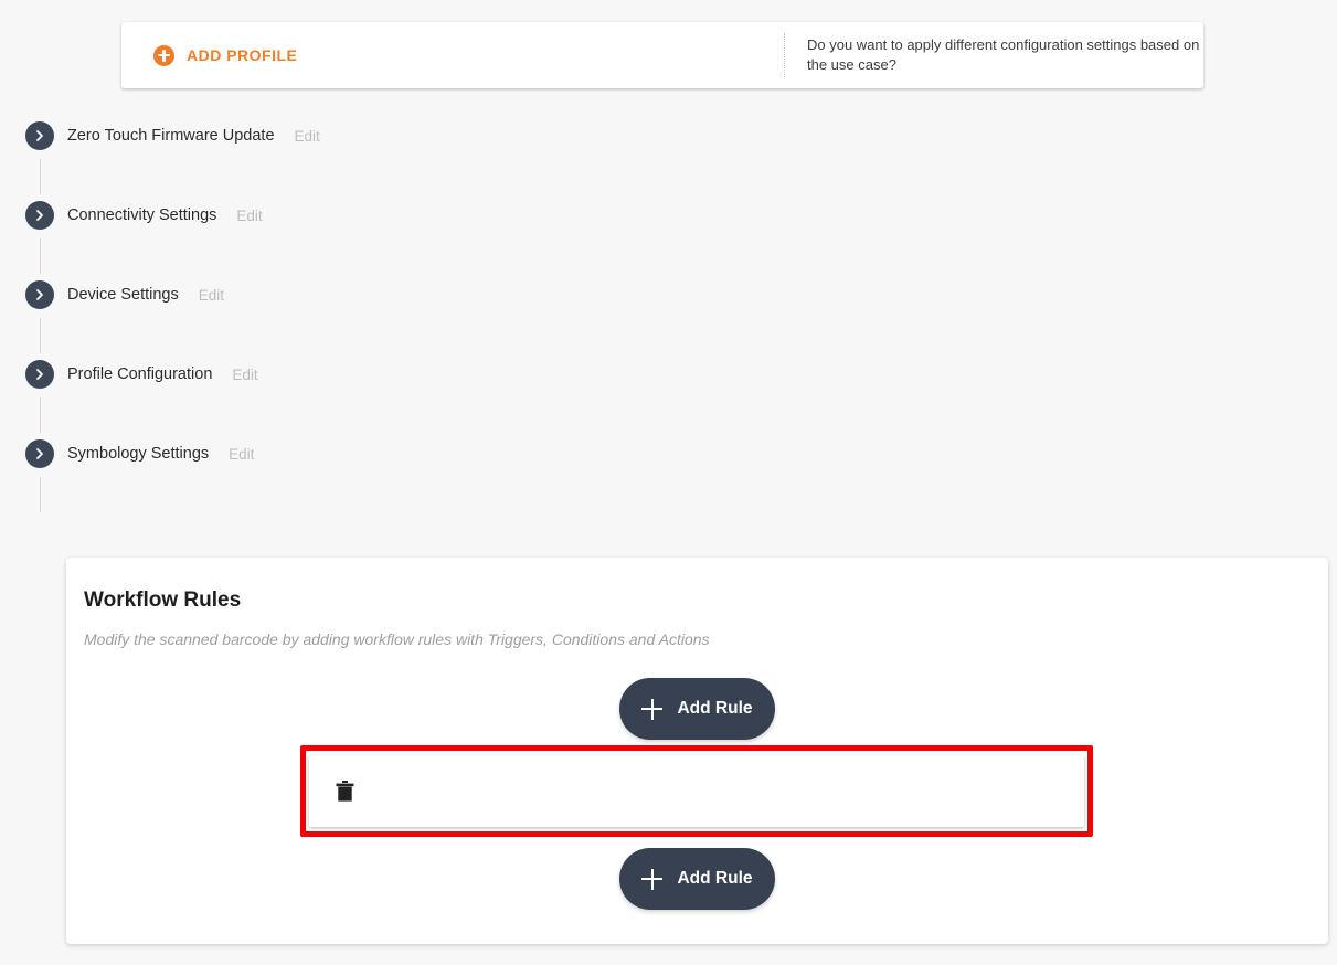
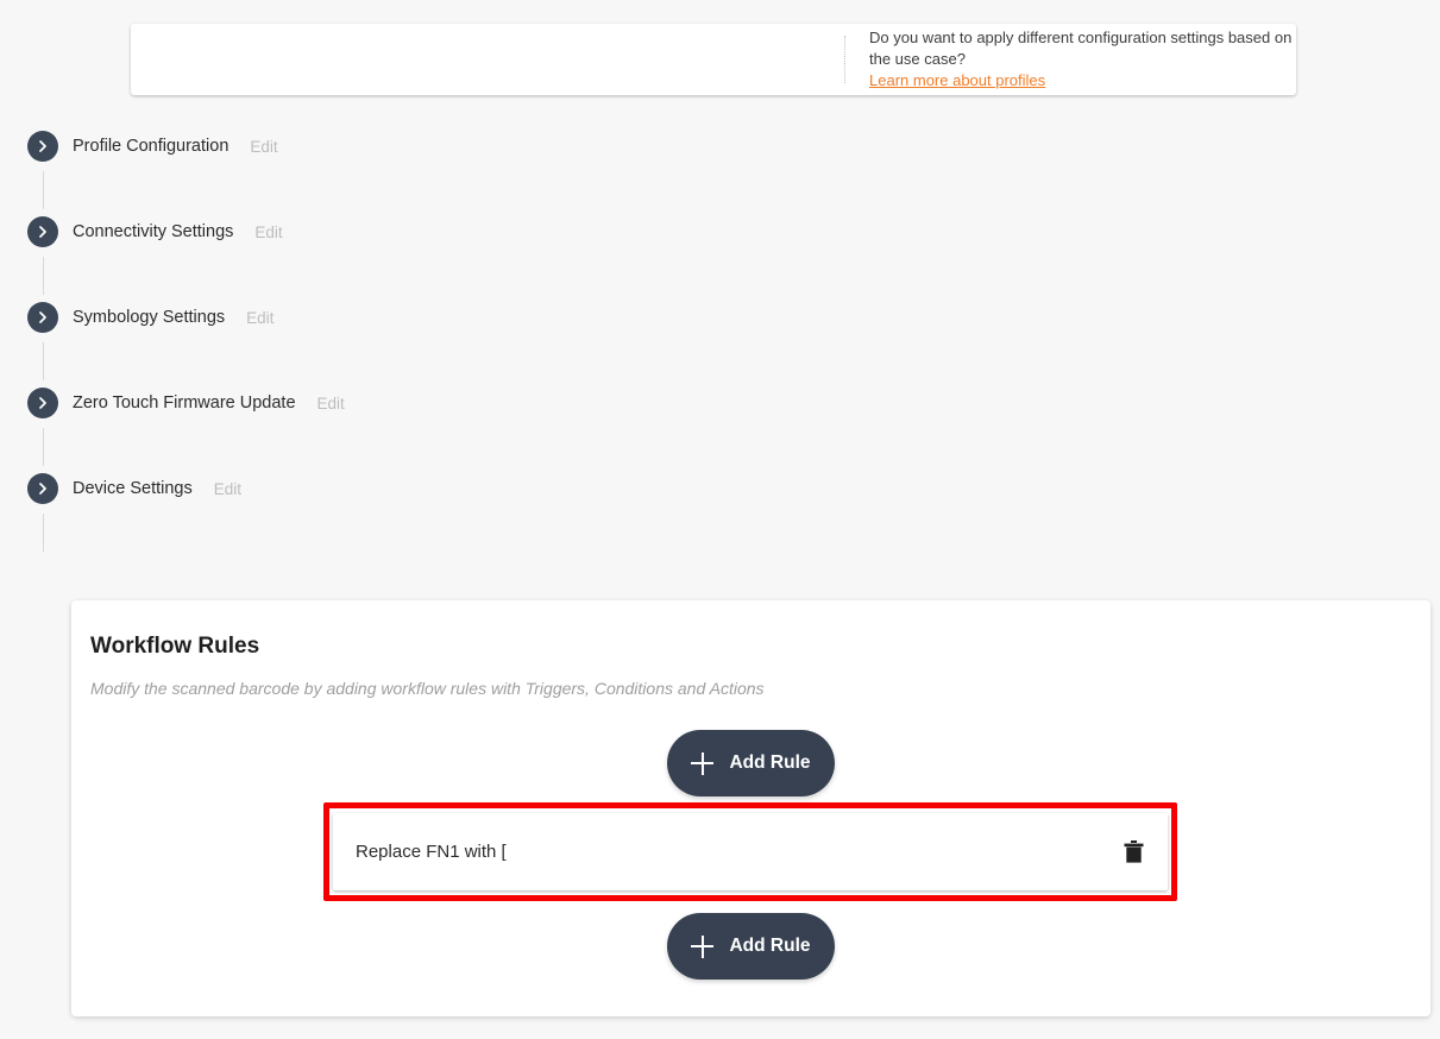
- ADD PROFILE
  Do you want to apply different configuration settings based on the use case?
+ Learn more about profiles
- Zero Touch Firmware Update
+ Profile Configuration
  Edit
  Connectivity Settings
  Edit
- Device Settings
+ Symbology Settings
  Edit
- Profile Configuration
+ Zero Touch Firmware Update
  Edit
- Symbology Settings
+ Device Settings
  Edit
  Workflow Rules
  Modify the scanned barcode by adding workflow rules with Triggers, Conditions and Actions
  Add Rule
  Add Rule
+ Replace FN1 with [
